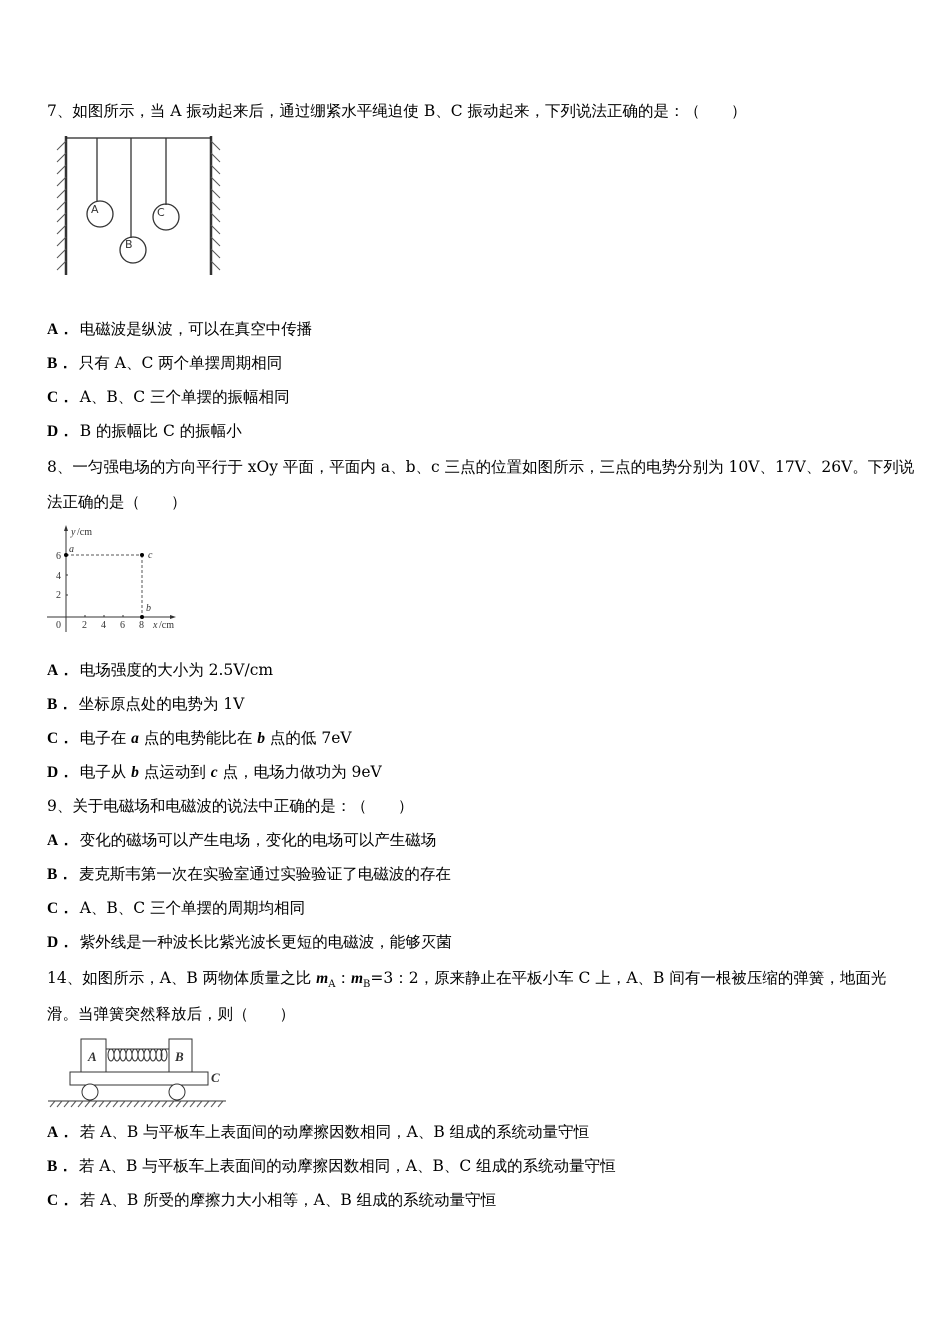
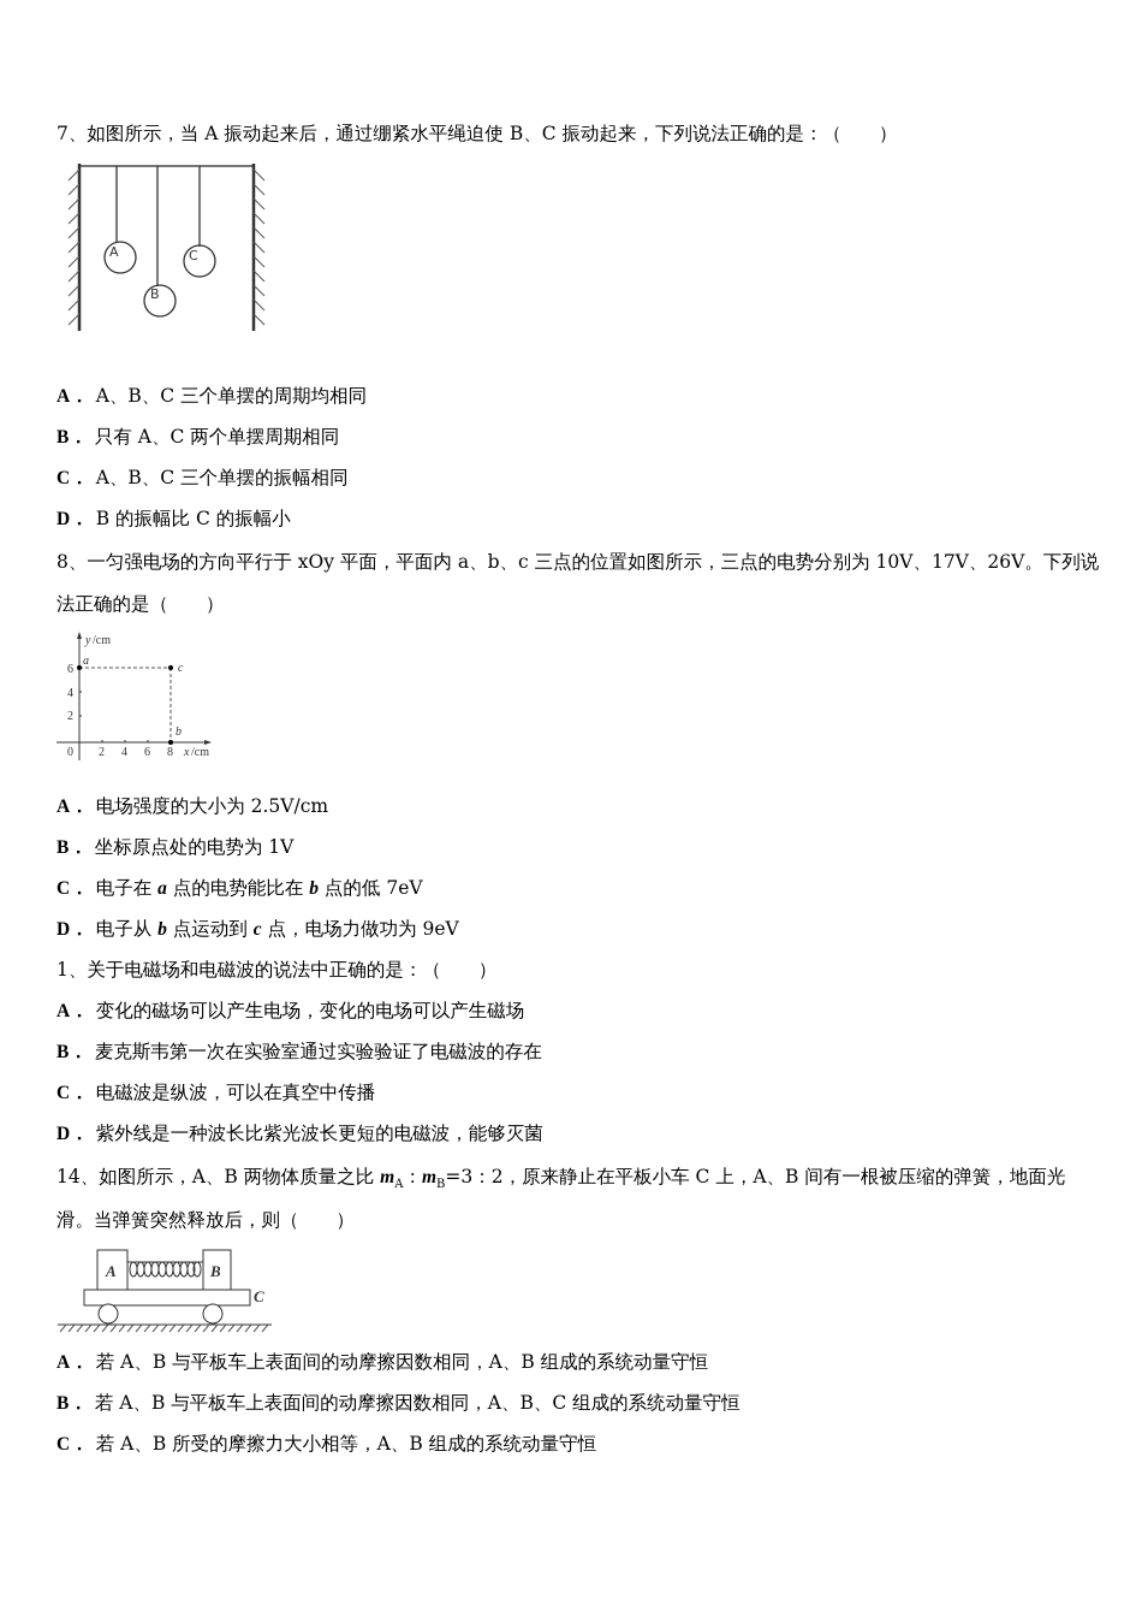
  7、如图所示，当 A 振动起来后，通过绷紧水平绳迫使 B、C 振动起来，下列说法正确的是：（ ）
  A
  B
  C
- A． 电磁波是纵波，可以在真空中传播
+ A． A、B、C 三个单摆的周期均相同
  B． 只有 A、C 两个单摆周期相同
  C． A、B、C 三个单摆的振幅相同
  D． B 的振幅比 C 的振幅小
  8、一匀强电场的方向平行于 xOy 平面，平面内 a、b、c 三点的位置如图所示，三点的电势分别为 10V、17V、26V。下列说
  法正确的是（ ）
  y
  /cm
  a
  c
  b
  6
  2
  4
  0
  2
  4
  6
  8
  x
  /cm
  A． 电场强度的大小为 2.5V/cm
  B． 坐标原点处的电势为 1V
  C． 电子在 a 点的电势能比在 b 点的低 7eV
  D． 电子从 b 点运动到 c 点，电场力做功为 9eV
- 9、关于电磁场和电磁波的说法中正确的是：（ ）
+ 1、关于电磁场和电磁波的说法中正确的是：（ ）
  A． 变化的磁场可以产生电场，变化的电场可以产生磁场
  B． 麦克斯韦第一次在实验室通过实验验证了电磁波的存在
- C． A、B、C 三个单摆的周期均相同
+ C． 电磁波是纵波，可以在真空中传播
  D． 紫外线是一种波长比紫光波长更短的电磁波，能够灭菌
  14、如图所示，A、B 两物体质量之比 mA：mB=3：2，原来静止在平板小车 C 上，A、B 间有一根被压缩的弹簧，地面光
  滑。当弹簧突然释放后，则（ ）
  A
  B
  C
  A． 若 A、B 与平板车上表面间的动摩擦因数相同，A、B 组成的系统动量守恒
  B． 若 A、B 与平板车上表面间的动摩擦因数相同，A、B、C 组成的系统动量守恒
  C． 若 A、B 所受的摩擦力大小相等，A、B 组成的系统动量守恒
